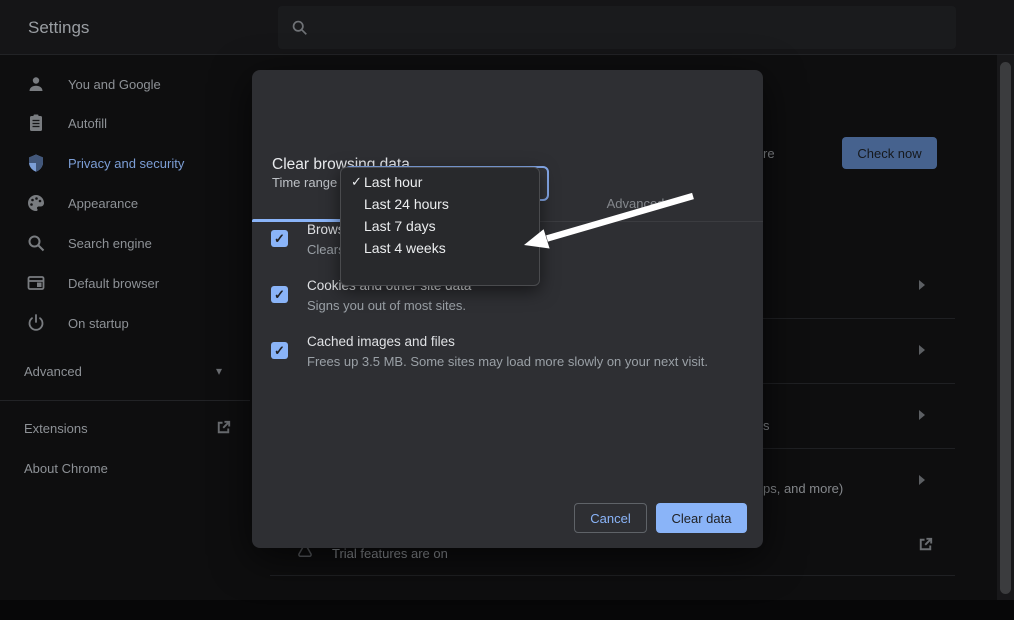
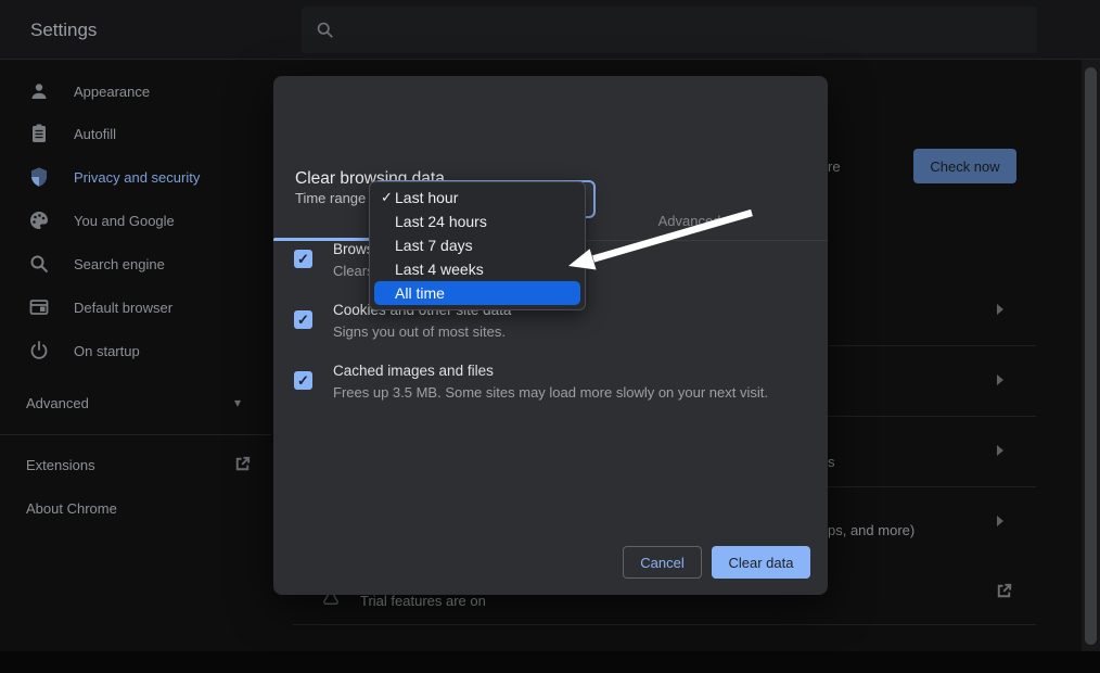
  Settings
- You and Google
+ Appearance
  Autofill
  Privacy and security
- Appearance
+ You and Google
  Search engine
  Default browser
  On startup
  Advanced
  ▾
  Extensions
  About Chrome
  Check now
  s
  ps, and more)
  Trial features are on
  Clear browsing data
  Advance
  Time range
  ✓
  Brow
  Clear
  ✓
  Signs you out of most sites.
  ✓
  Cached images and files
  Frees up 3.5 MB. Some sites may load more slowly on your next visit.
  Cancel
  Clear data
  ✓
  Last hour
  Last 24 hours
  Last 7 days
  Last 4 weeks
+ All time
